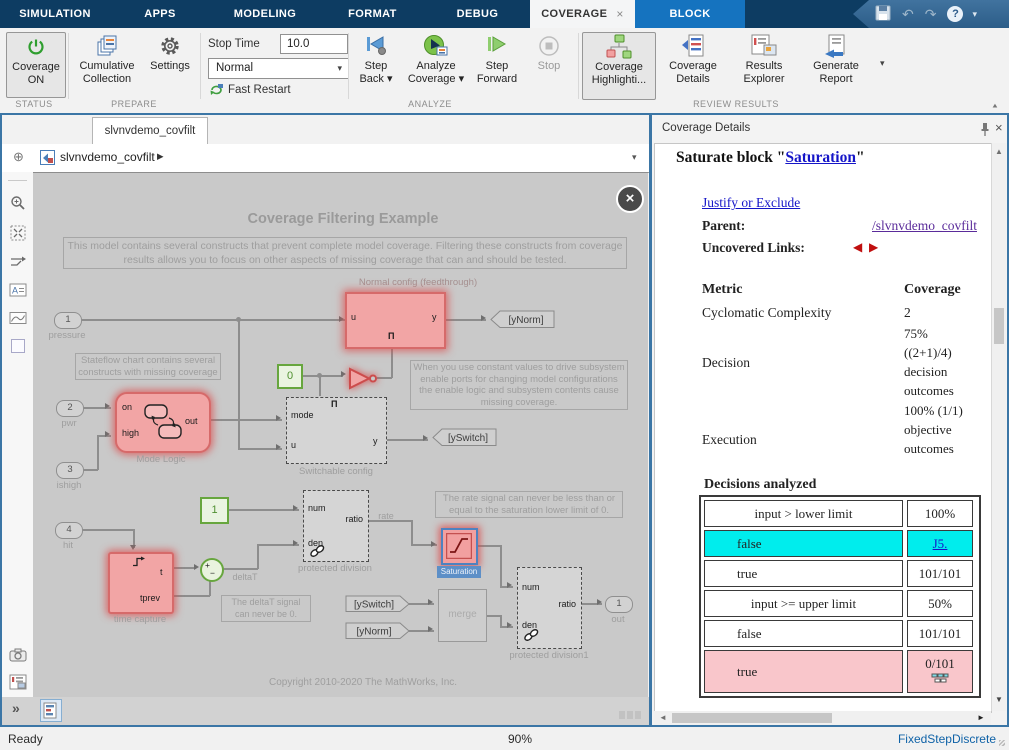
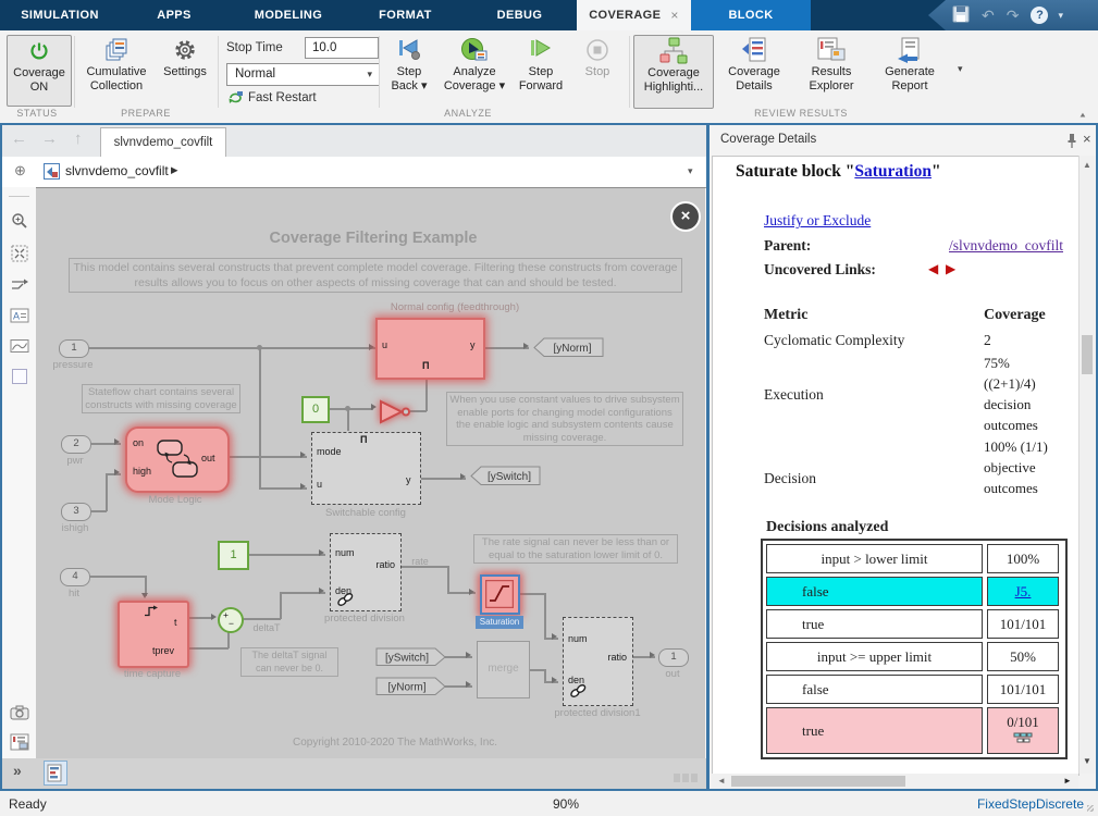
  SIMULATION
  APPS
  MODELING
  FORMAT
  DEBUG
  COVERAGE
  ×
  BLOCK
  ↶
  ↷
  ?
  ▾
  Coverage ON
  STATUS
  Cumulative Collection
  Settings
  PREPARE
  Stop Time
  10.0
  Normal
  ▾
  Fast Restart
  Step Back ▾
  Analyze Coverage ▾
  Step Forward
  Stop
  ANALYZE
  Coverage Highlighti...
  Coverage Details
  Results Explorer
  Generate Report
  ▾
  REVIEW RESULTS
+ ←
+ →
+ ↑
  slvnvdemo_covfilt
  ⊕
  slvnvdemo_covfilt
  ▶
  ▾
  A
  Coverage Filtering Example
  This model contains several constructs that prevent complete model coverage. Filtering these constructs from coverage results allows you to focus on other aspects of missing coverage that can and should be tested.
  ×
  1
  pressure
  2
  pwr
  3
  ishigh
  4
  hit
  Stateflow chart contains several constructs with missing coverage
  on
  high
  out
  Mode Logic
  Normal config (feedthrough)
  u
  y
  Π
  [yNorm]
  [ySwitch]
  [ySwitch]
  [yNorm]
  0
  1
  When you use constant values to drive subsystem enable ports for changing model configurations the enable logic and subsystem contents cause missing coverage.
  Π
  mode
  u
  y
  Switchable config
  num
  den
  ratio
  protected division
  rate
  t
  tprev
  time capture
  +
  −
  deltaT
  The deltaT signal can never be 0.
  The rate signal can never be less than or equal to the saturation lower limit of 0.
  Saturation
  merge
  num
  den
  ratio
  protected division1
  1
  out
  Copyright 2010-2020 The MathWorks, Inc.
  »
  Coverage Details
  ×
  Saturate block "Saturation"
  Justify or Exclude
  Parent:
  /slvnvdemo_covfilt
  Uncovered Links:
  ◀
  ▶
  Metric
  Coverage
  Cyclomatic Complexity
  2
- Decision
+ Execution
  75% ((2+1)/4) decision outcomes
- Execution
+ Decision
  100% (1/1) objective outcomes
  Decisions analyzed
  input > lower limit
  100%
  false
  J5.
  true
  101/101
  input >= upper limit
  50%
  false
  101/101
  true
  0/101
  ▲
  ▼
  ◄
  ►
  Ready
  90%
  FixedStepDiscrete
